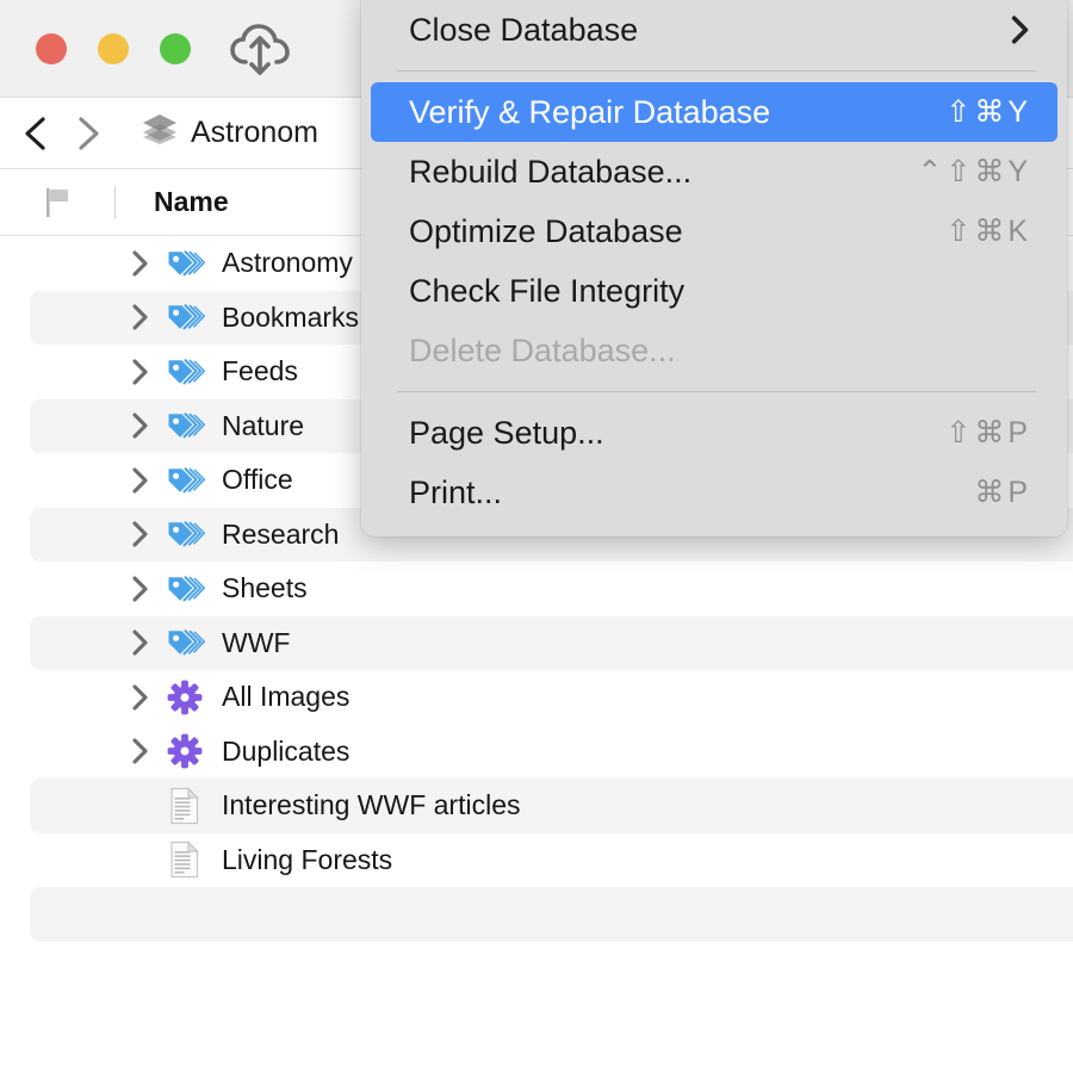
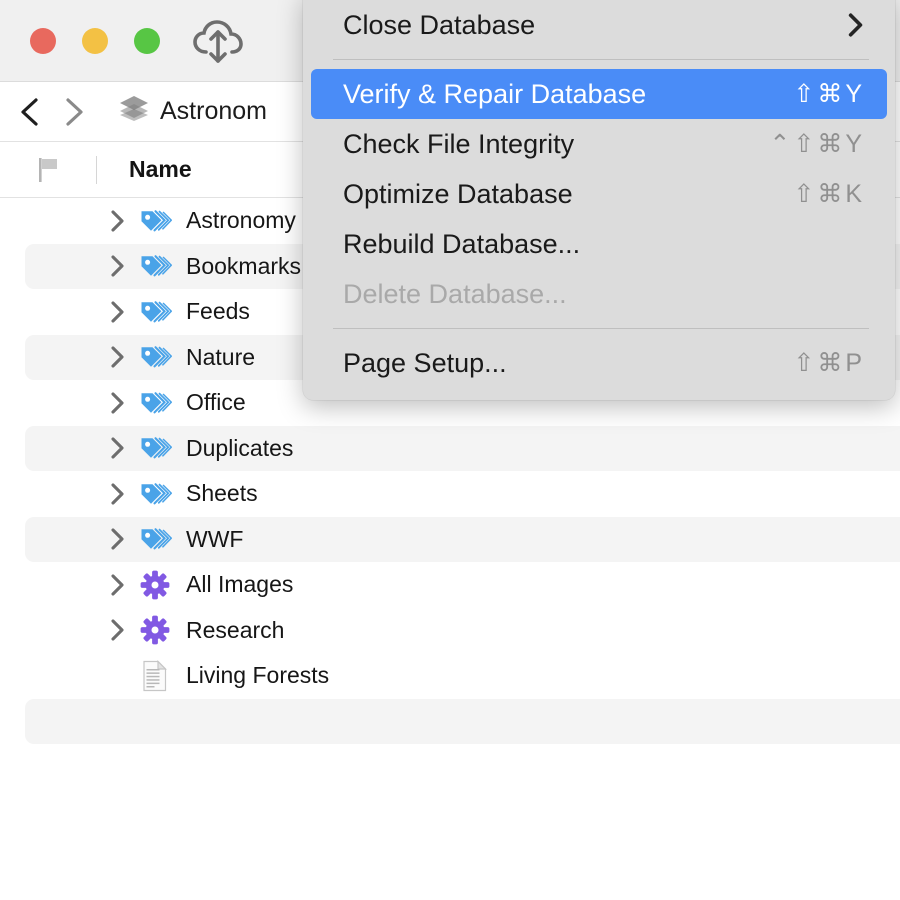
  Astronom
  Name
  Astronomy
  Bookmarks
  Feeds
  Nature
  Office
- Research
+ Duplicates
  Sheets
  WWF
  All Images
- Duplicates
+ Research
- Interesting WWF articles
  Living Forests
  Close Database
  Verify & Repair Database
  ⇧⌘Y
- Rebuild Database...
+ Check File Integrity
  ⌃⇧⌘Y
  Optimize Database
  ⇧⌘K
- Check File Integrity
+ Rebuild Database...
  Delete Database...
  Page Setup...
  ⇧⌘P
- Print...
- ⌘P
